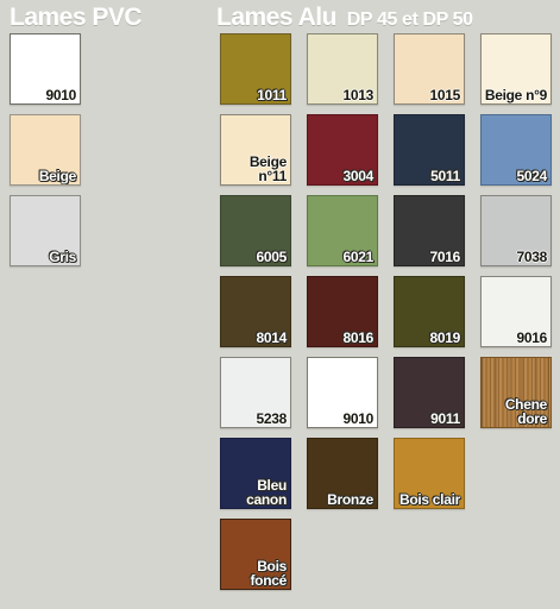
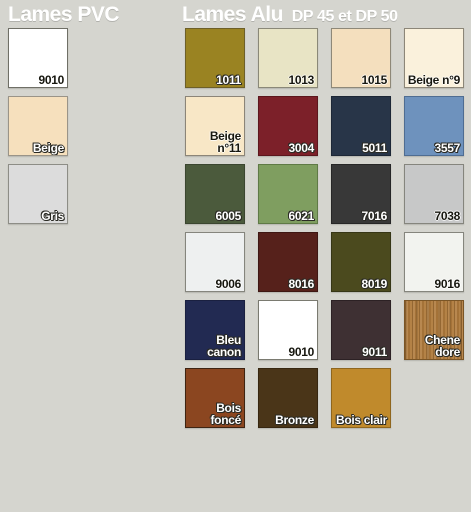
  Lames PVC
  Lames Alu DP 45 et DP 50
  9010
  Beige
  Gris
  1011
  Beige
  n°11
  6005
- 8014
- 5238
+ 9006
  Bleu
  canon
  Bois foncé
  1013
  3004
  6021
  8016
  9010
  Bronze
  1015
  5011
  7016
  8019
  9011
  Bois clair
  Beige n°9
- 5024
+ 3557
  7038
  9016
  Chene
  dore
